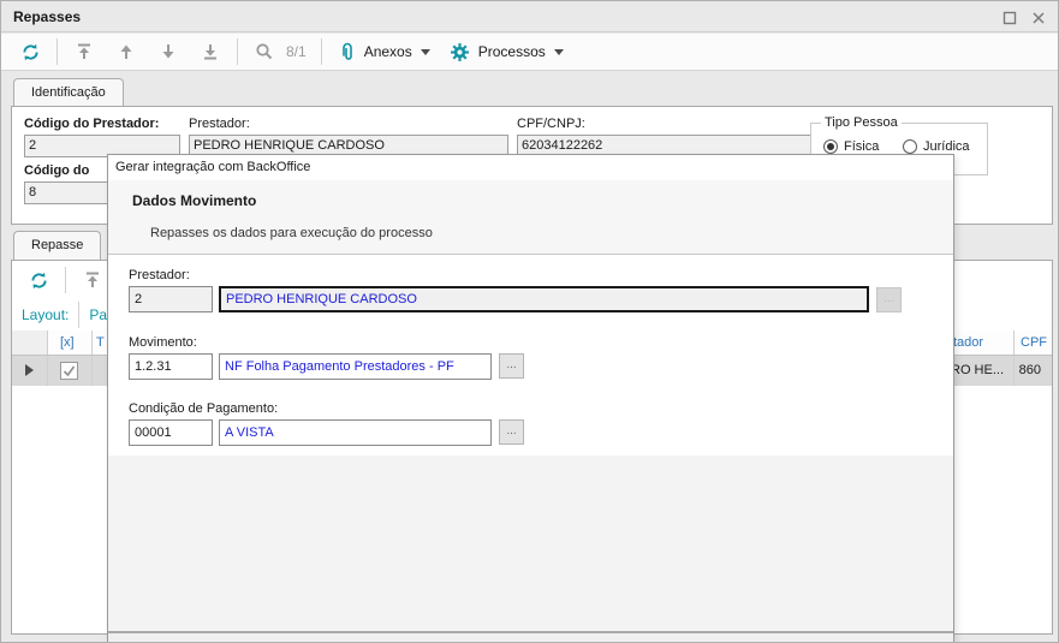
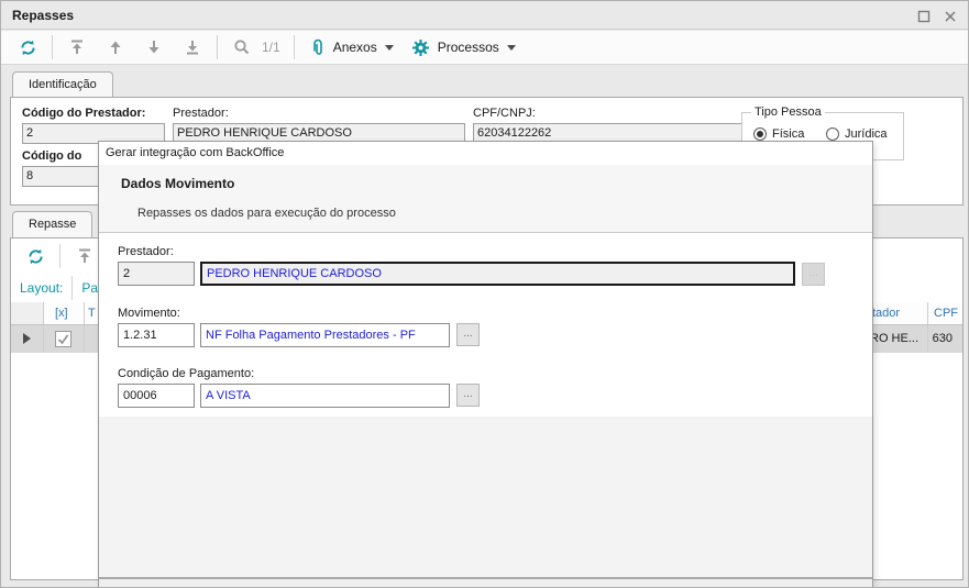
  Repasses
- 8/1
+ 1/1
  Anexos
  Processos
  Identificação
  Código do Prestador:
  2
  Prestador:
  PEDRO HENRIQUE CARDOSO
  CPF/CNPJ:
  62034122262
  Tipo Pessoa
  Física
  Jurídica
  Código do
  8
  Repasse
  Layout:
  [x]
  T
  tador
  CPF
  RO HE...
- 860
+ 630
  Gerar integração com BackOffice
  Dados Movimento
  Repasses os dados para execução do processo
  Prestador:
  2
  PEDRO HENRIQUE CARDOSO
  ...
  Movimento:
  1.2.31
  NF Folha Pagamento Prestadores - PF
  ...
  Condição de Pagamento:
- 00001
+ 00006
  A VISTA
  ...
